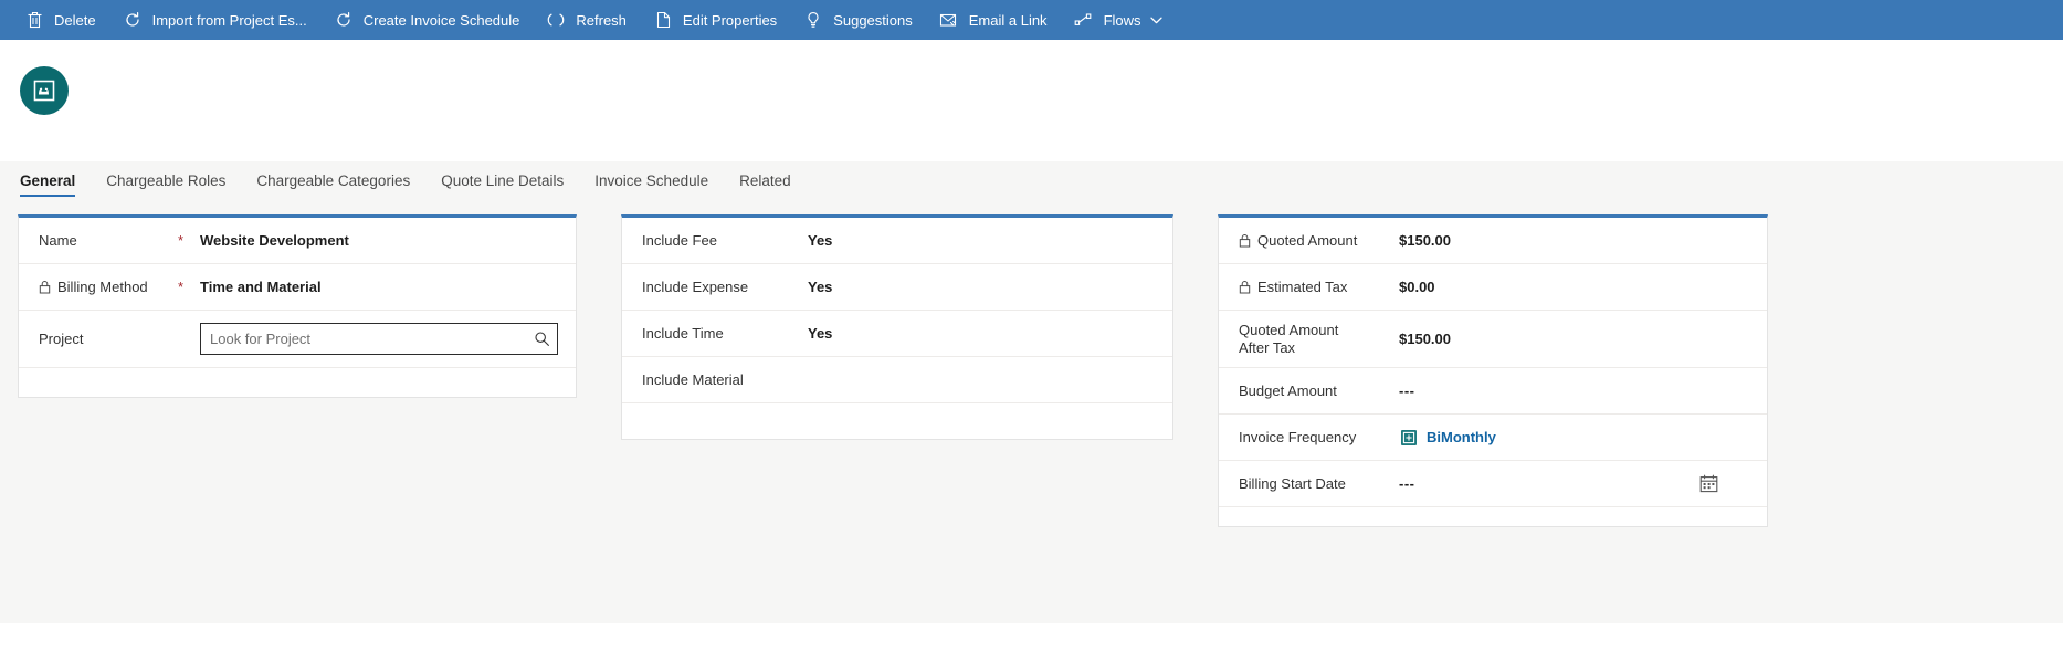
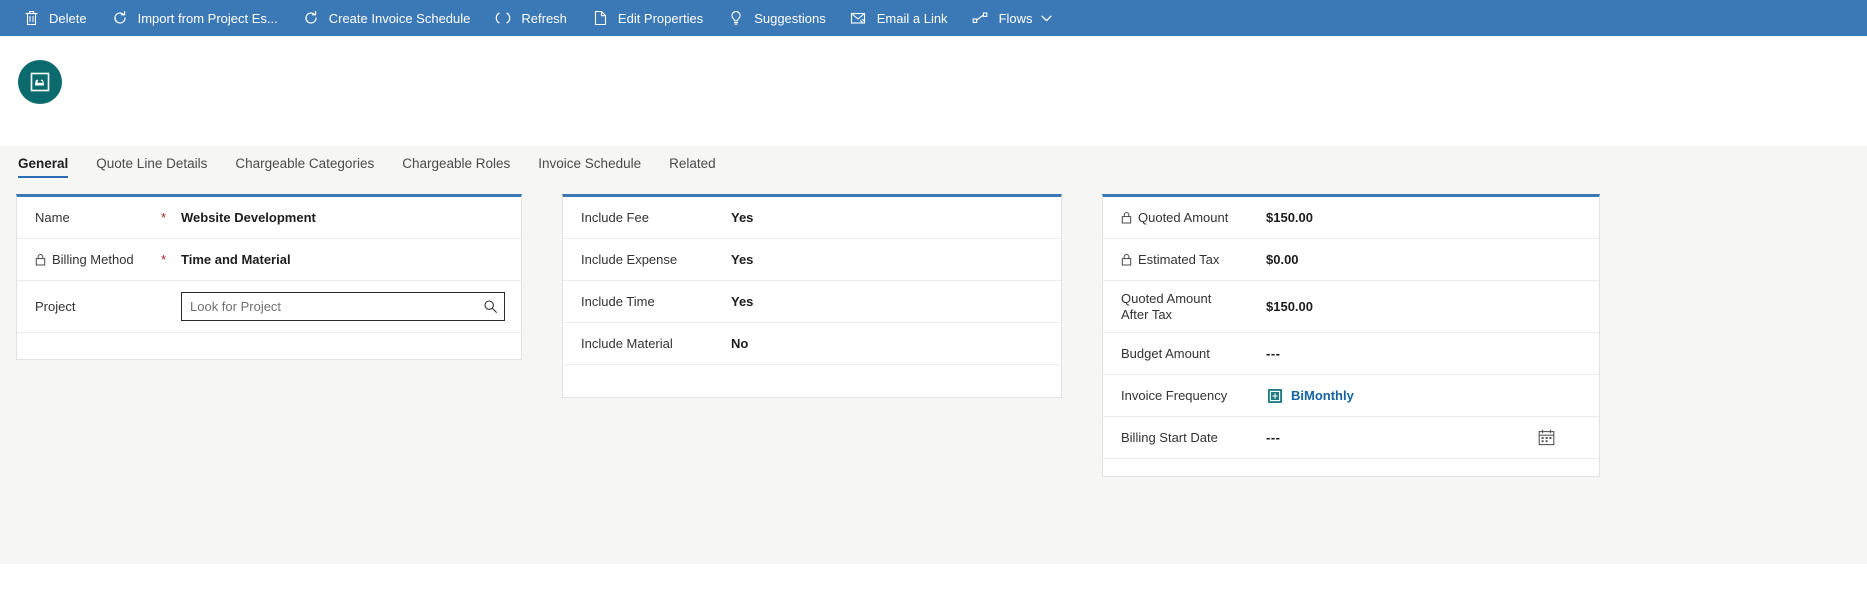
  Delete
  Import from Project Es...
  Create Invoice Schedule
  Refresh
  Edit Properties
  Suggestions
  Email a Link
  Flows
  General
- Chargeable Roles
+ Quote Line Details
  Chargeable Categories
- Quote Line Details
+ Chargeable Roles
  Invoice Schedule
  Related
  Name
  *
  Website Development
  Billing Method
  *
  Time and Material
  Project
  Look for Project
  Include Fee
  Yes
  Include Expense
  Yes
  Include Time
  Yes
  Include Material
+ No
  Quoted Amount
  $150.00
  Estimated Tax
  $0.00
  Quoted Amount
  After Tax
  $150.00
  Budget Amount
  ---
  Invoice Frequency
  BiMonthly
  Billing Start Date
  ---
